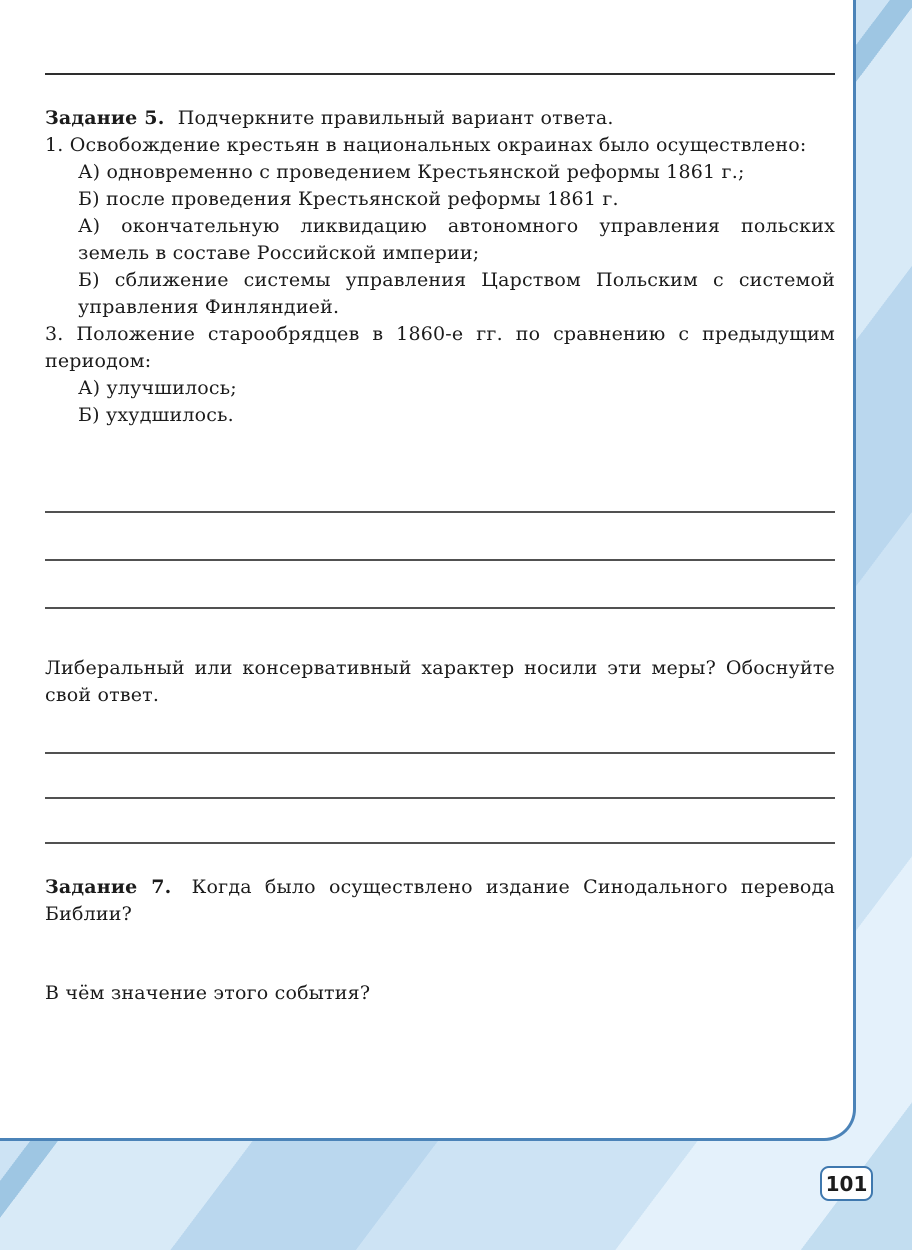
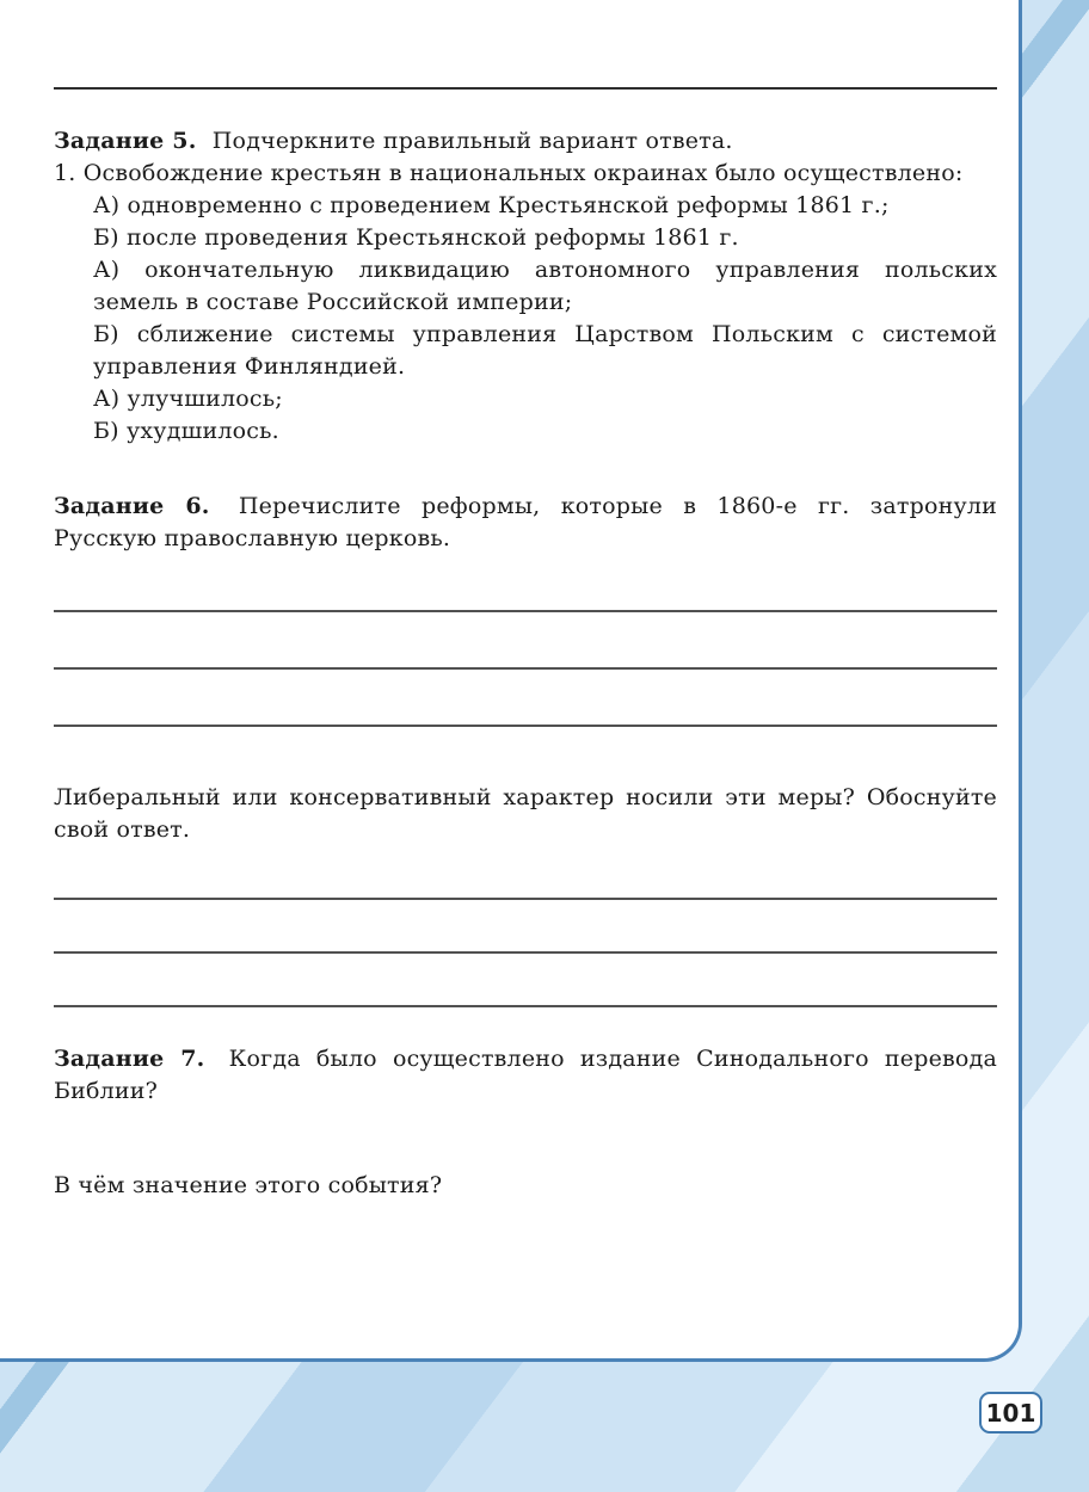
  Задание 5. Подчеркните правильный вариант ответа.
  1. Освобождение крестьян в национальных окраинах было осуществлено:
  А) одновременно с проведением Крестьянской реформы 1861 г.;
  Б) после проведения Крестьянской реформы 1861 г.
  А) окончательную ликвидацию автономного управления польских земель в составе Российской империи;
  Б) сближение системы управления Царством Польским с системой управления Финляндией.
- 3. Положение старообрядцев в 1860-е гг. по сравнению с предыдущим периодом:
  А) улучшилось;
  Б) ухудшилось.
+ Задание 6. Перечислите реформы, которые в 1860-е гг. затронули Русскую православную церковь.
  Либеральный или консервативный характер носили эти меры? Обоснуйте свой ответ.
  Задание 7. Когда было осуществлено издание Синодального перевода Библии?
  В чём значение этого события?
  101
